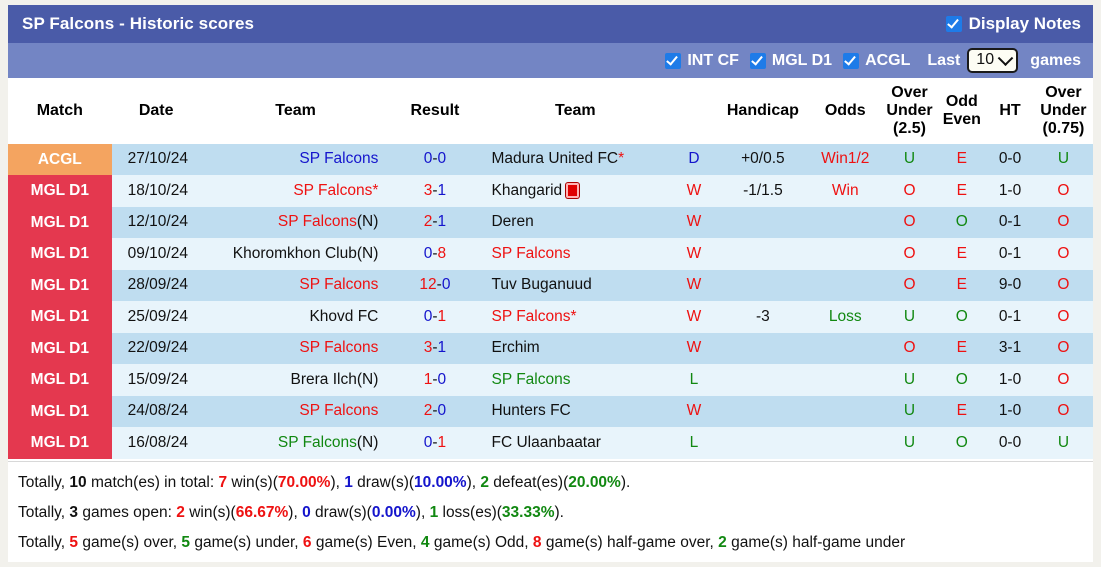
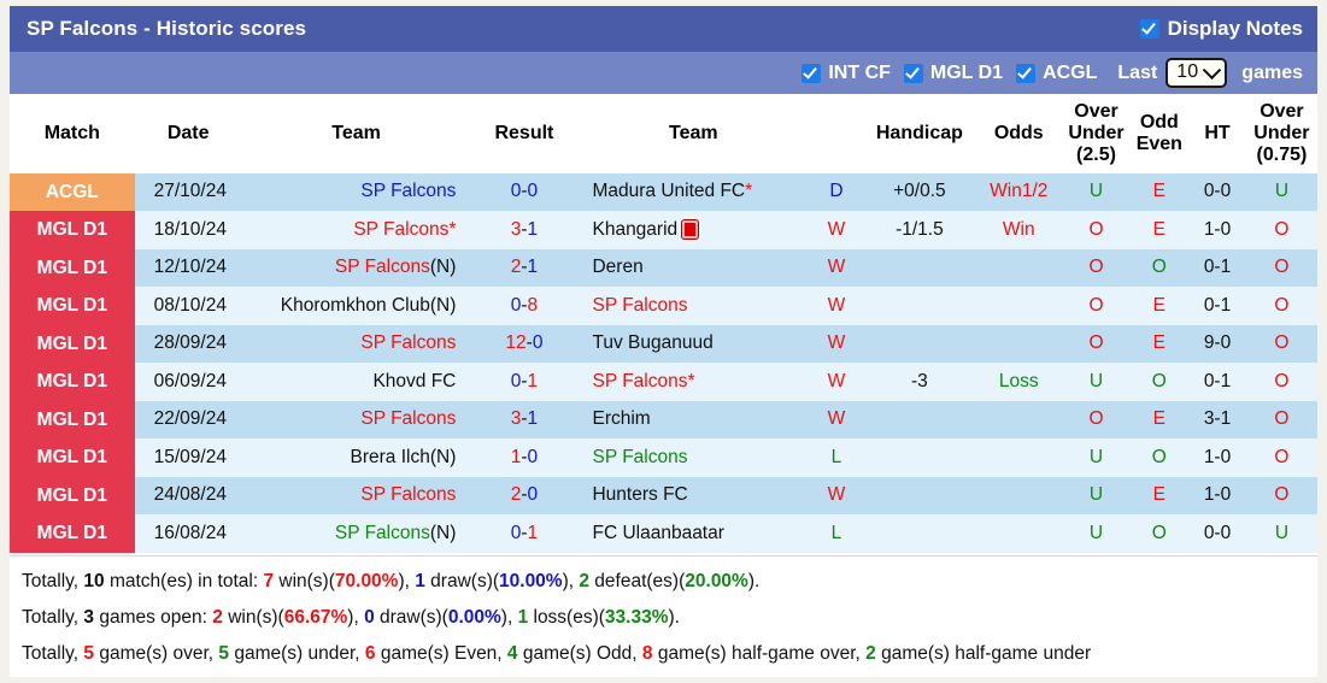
  SP Falcons - Historic scores
  Display Notes
  INT CF
  MGL D1
  ACGL
  Last
  10
  games
  Match	Date	Team	Result	Team		Handicap	Odds	Over Under (2.5)	Odd Even	HT	Over Under (0.75)
  ACGL	27/10/24	SP Falcons	0-0	Madura United FC*	D	+0/0.5	Win1/2	U	E	0-0	U
  MGL D1	18/10/24	SP Falcons*	3-1	Khangarid	W	-1/1.5	Win	O	E	1-0	O
  MGL D1	12/10/24	SP Falcons(N)	2-1	Deren	W			O	O	0-1	O
- MGL D1	09/10/24	Khoromkhon Club(N)	0-8	SP Falcons	W			O	E	0-1	O
+ MGL D1	08/10/24	Khoromkhon Club(N)	0-8	SP Falcons	W			O	E	0-1	O
  MGL D1	28/09/24	SP Falcons	12-0	Tuv Buganuud	W			O	E	9-0	O
- MGL D1	25/09/24	Khovd FC	0-1	SP Falcons*	W	-3	Loss	U	O	0-1	O
+ MGL D1	06/09/24	Khovd FC	0-1	SP Falcons*	W	-3	Loss	U	O	0-1	O
  MGL D1	22/09/24	SP Falcons	3-1	Erchim	W			O	E	3-1	O
  MGL D1	15/09/24	Brera Ilch(N)	1-0	SP Falcons	L			U	O	1-0	O
  MGL D1	24/08/24	SP Falcons	2-0	Hunters FC	W			U	E	1-0	O
  MGL D1	16/08/24	SP Falcons(N)	0-1	FC Ulaanbaatar	L			U	O	0-0	U
  Totally, 10 match(es) in total: 7 win(s)(70.00%), 1 draw(s)(10.00%), 2 defeat(es)(20.00%).
  Totally, 3 games open: 2 win(s)(66.67%), 0 draw(s)(0.00%), 1 loss(es)(33.33%).
  Totally, 5 game(s) over, 5 game(s) under, 6 game(s) Even, 4 game(s) Odd, 8 game(s) half-game over, 2 game(s) half-game under
